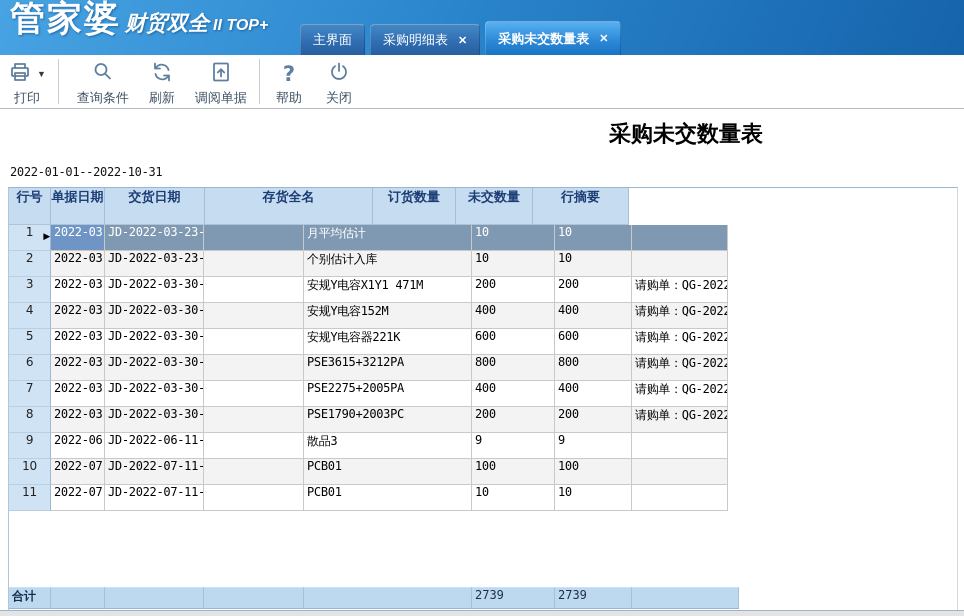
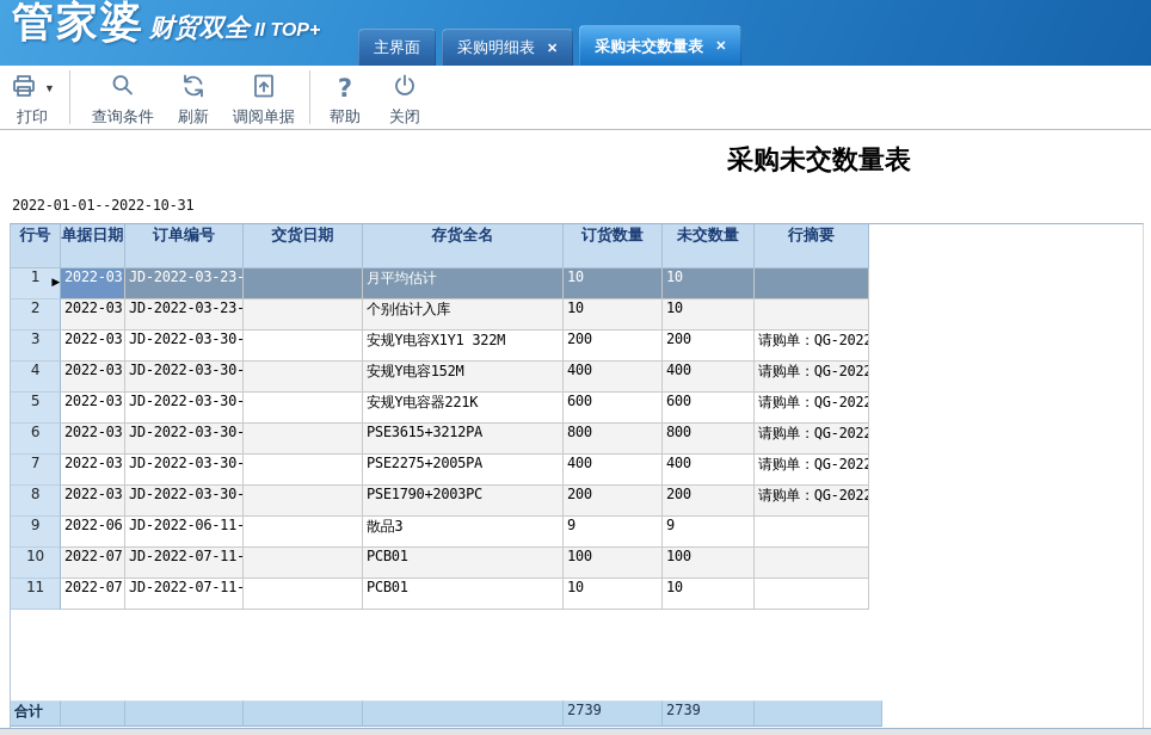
  管家婆 财贸双全 II TOP+
  主界面
  采购明细表
  ✕
  采购未交数量表
  ✕
  ▼
  打印
  查询条件
  刷新
  调阅单据
  ?
  帮助
  关闭
  采购未交数量表
  2022-01-01--2022-10-31
  行号
  单据日期
+ 订单编号
  交货日期
  存货全名
  订货数量
  未交数量
  行摘要
  1
  ▶
  2022-03
  JD-2022-03-23-
  月平均估计
  10
  10
  2
  2022-03
  JD-2022-03-23-
  个别估计入库
  10
  10
  3
  2022-03
  JD-2022-03-30-
- 安规Y电容X1Y1 471M
+ 安规Y电容X1Y1 322M
  200
  200
  请购单：QG-2022
  4
  2022-03
  JD-2022-03-30-
  安规Y电容152M
  400
  400
  请购单：QG-2022
  5
  2022-03
  JD-2022-03-30-
  安规Y电容器221K
  600
  600
  请购单：QG-2022
  6
  2022-03
  JD-2022-03-30-
  PSE3615+3212PA
  800
  800
  请购单：QG-2022
  7
  2022-03
  JD-2022-03-30-
  PSE2275+2005PA
  400
  400
  请购单：QG-2022
  8
  2022-03
  JD-2022-03-30-
  PSE1790+2003PC
  200
  200
  请购单：QG-2022
  9
  2022-06
  JD-2022-06-11-
  散品3
  9
  9
  10
  2022-07
  JD-2022-07-11-
  PCB01
  100
  100
  11
  2022-07
  JD-2022-07-11-
  PCB01
  10
  10
  合计
  2739
  2739
